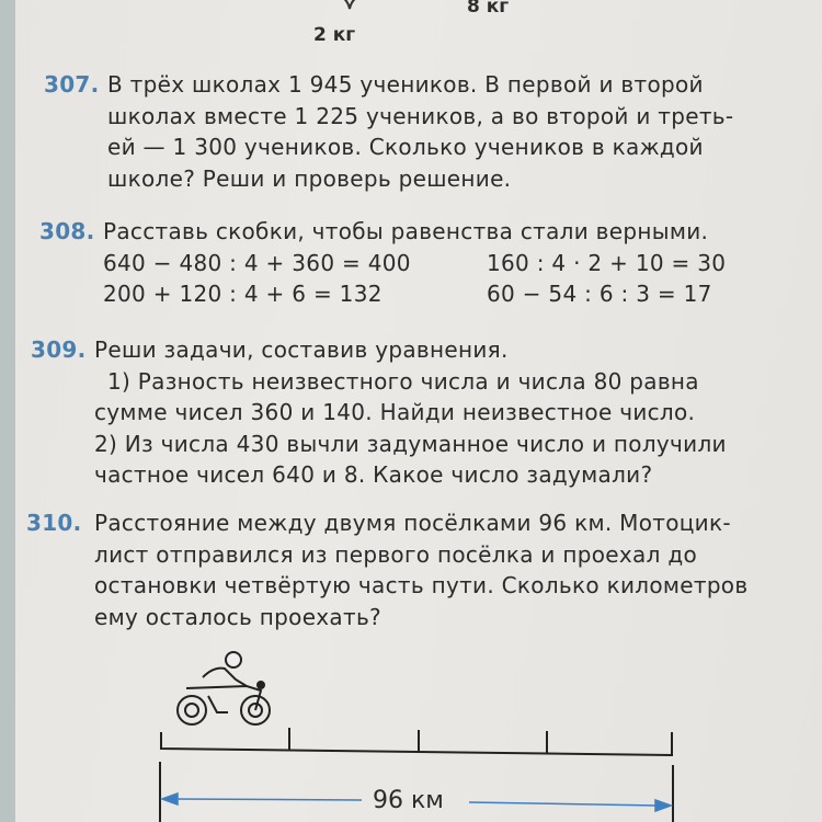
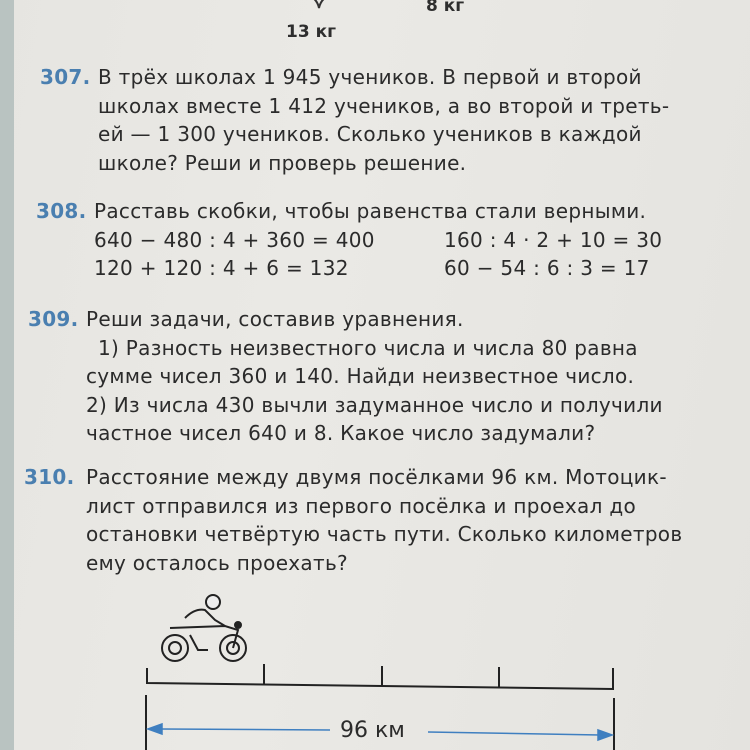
  8 кг
- 2 кг
+ 13 кг
  307.
  В трёх школах 1 945 учеников. В первой и второй
- школах вместе 1 225 учеников, а во второй и треть-
+ школах вместе 1 412 учеников, а во второй и треть-
  ей — 1 300 учеников. Сколько учеников в каждой
  школе? Реши и проверь решение.
  308.
  Расставь скобки, чтобы равенства стали верными.
  640 − 480 : 4 + 360 = 400
  160 : 4 · 2 + 10 = 30
- 200 + 120 : 4 + 6 = 132
+ 120 + 120 : 4 + 6 = 132
  60 − 54 : 6 : 3 = 17
  309.
  Реши задачи, составив уравнения.
  1) Разность неизвестного числа и числа 80 равна
  сумме чисел 360 и 140. Найди неизвестное число.
  2) Из числа 430 вычли задуманное число и получили
  частное чисел 640 и 8. Какое число задумали?
  310.
  Расстояние между двумя посёлками 96 км. Мотоцик-
  лист отправился из первого посёлка и проехал до
  остановки четвёртую часть пути. Сколько километров
  ему осталось проехать?
  96 км
